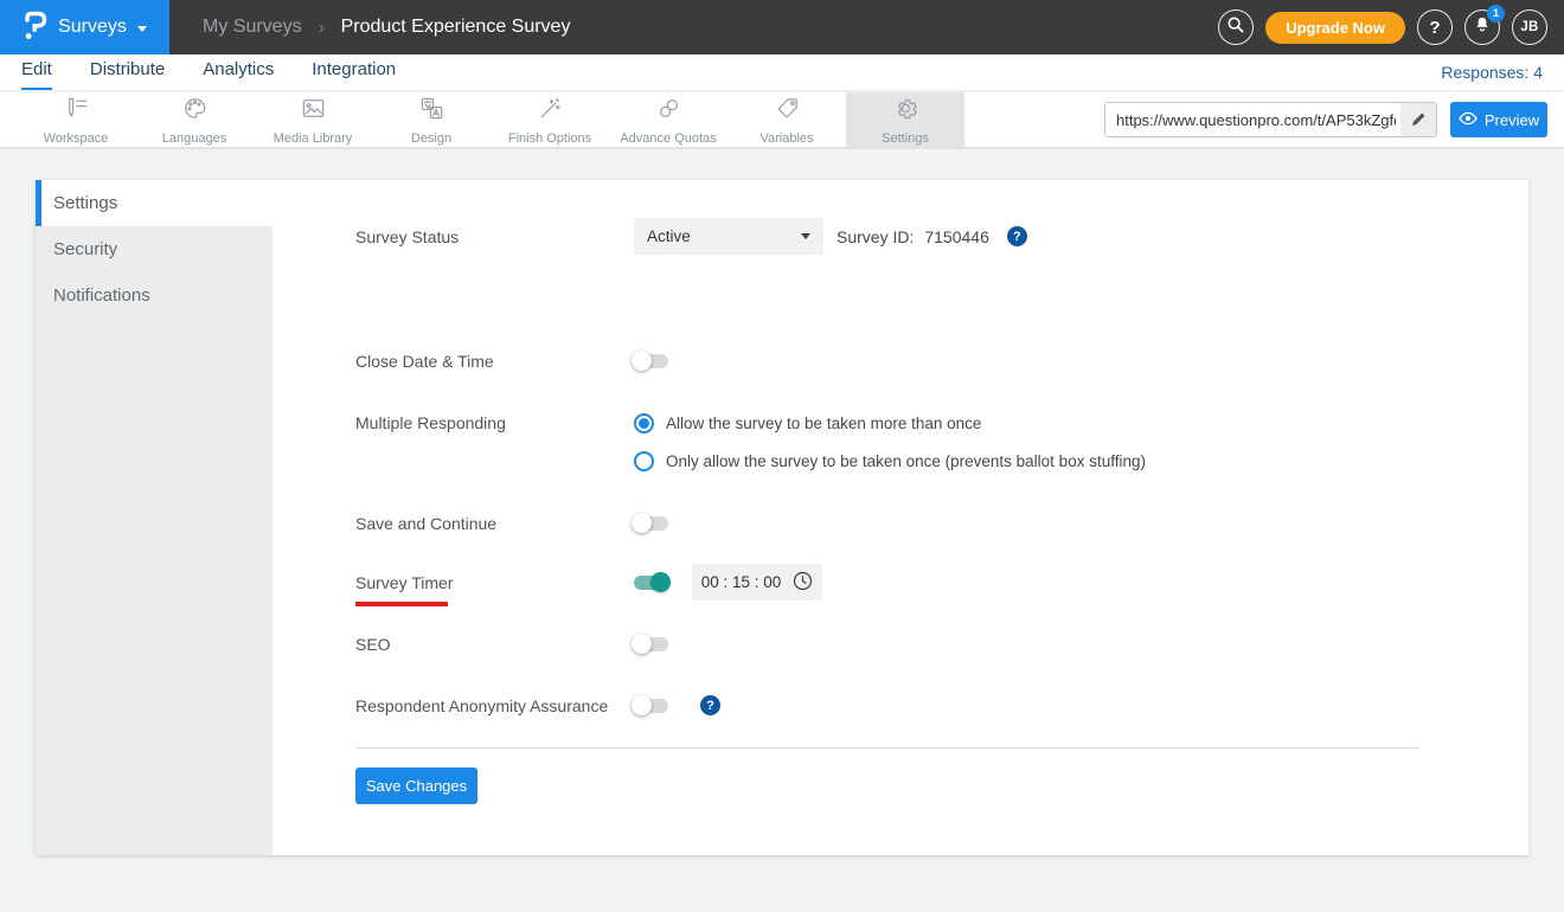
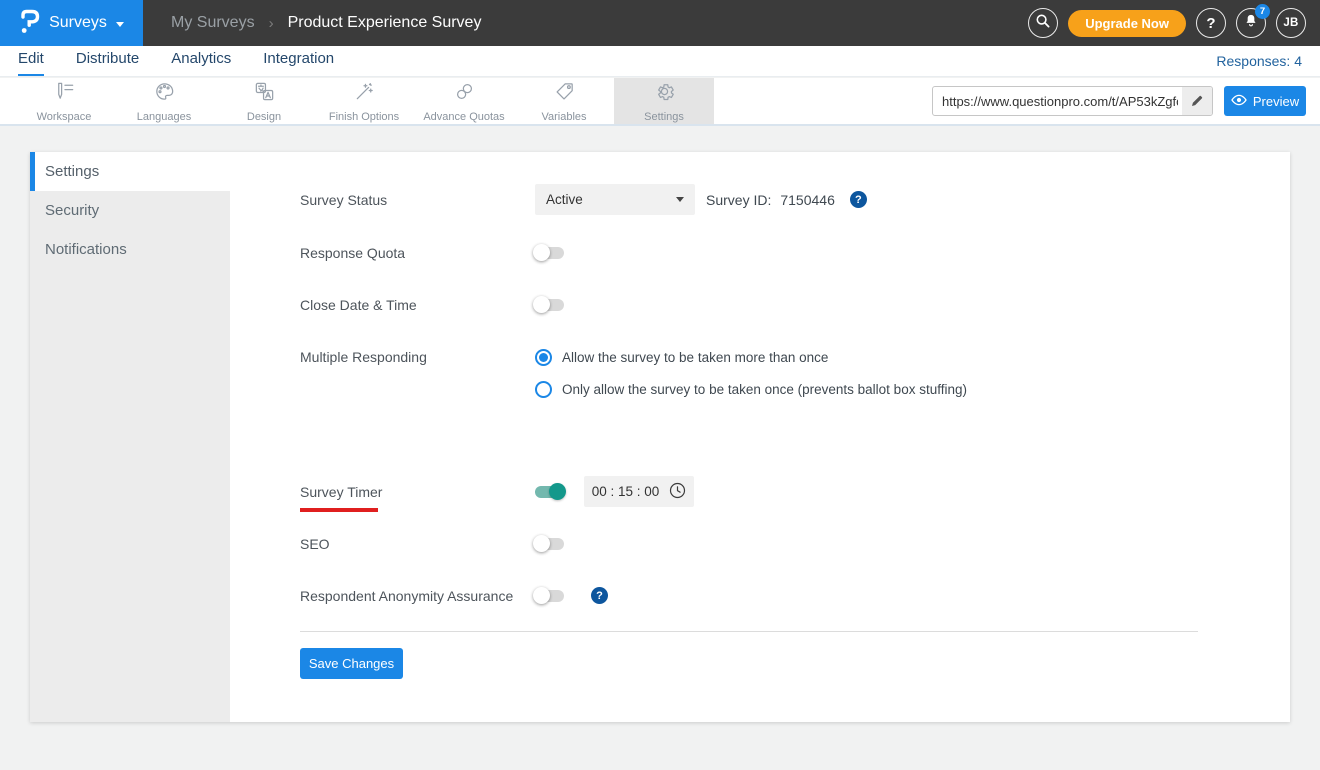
  Surveys
  My Surveys
  ›
  Product Experience Survey
  Upgrade Now
  ?
- 1
+ 7
  JB
  Edit
  Distribute
  Analytics
  Integration
  Responses: 4
  Workspace
  Languages
- Media Library
  Design
  Finish Options
  Advance Quotas
  Variables
  Settings
  https://www.questionpro.com/t/AP53kZgf
  Preview
  Settings
  Security
  Notifications
  Survey Status
  Active
  Survey ID:
  7150446
  ?
+ Response Quota
  Close Date & Time
  Multiple Responding
  Allow the survey to be taken more than once
  Only allow the survey to be taken once (prevents ballot box stuffing)
- Save and Continue
  Survey Timer
  00 : 15 : 00
  SEO
  Respondent Anonymity Assurance
  ?
  Save Changes
